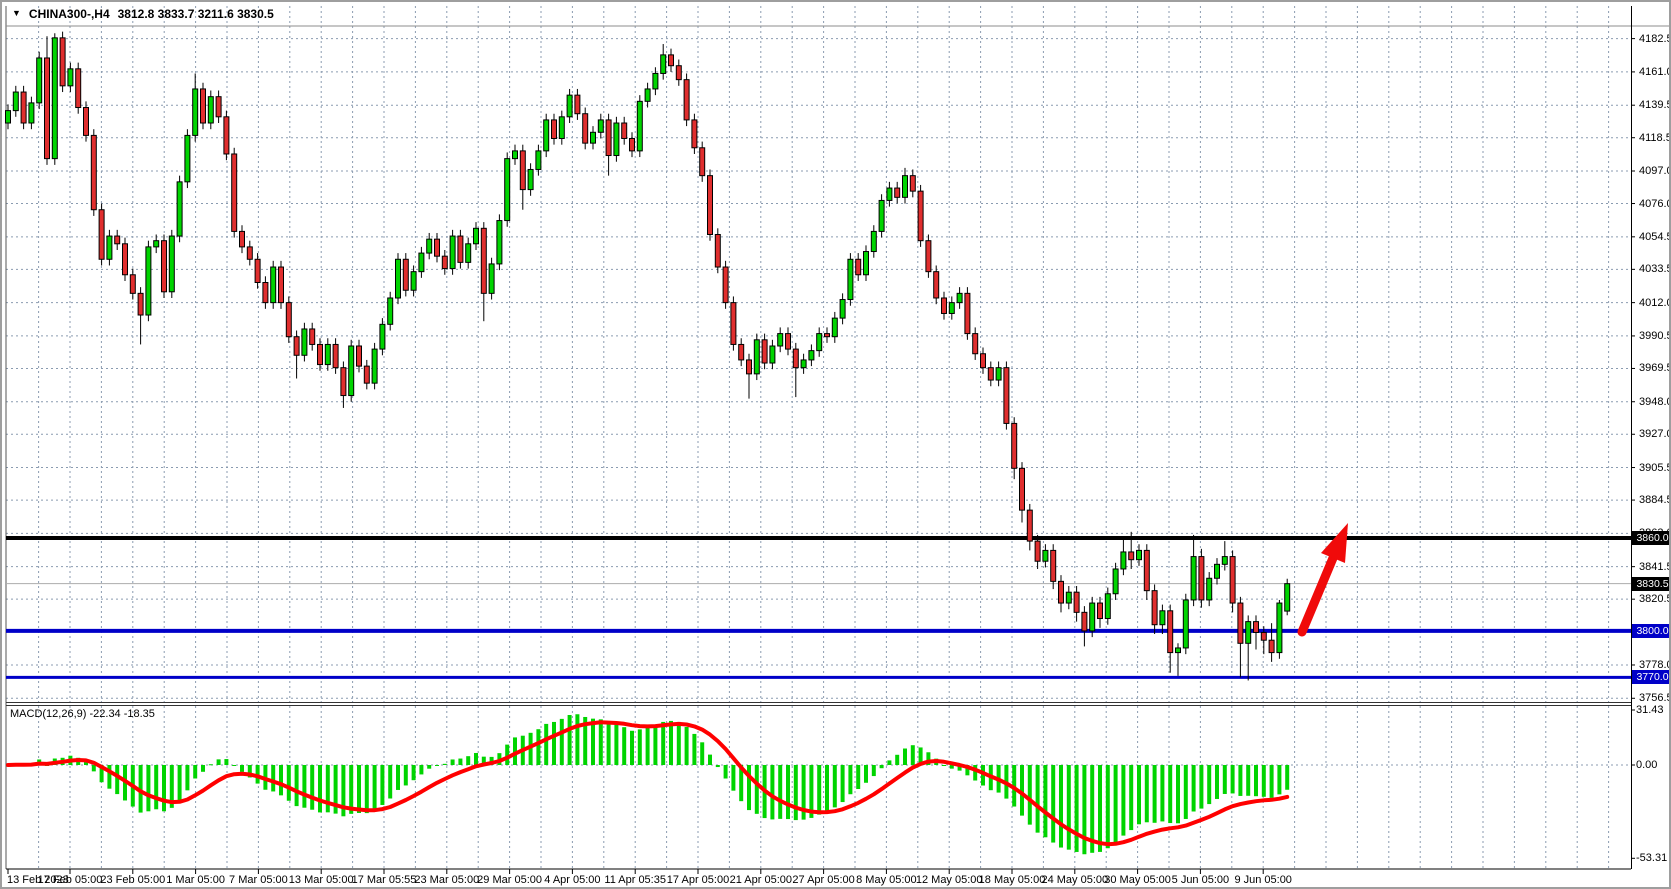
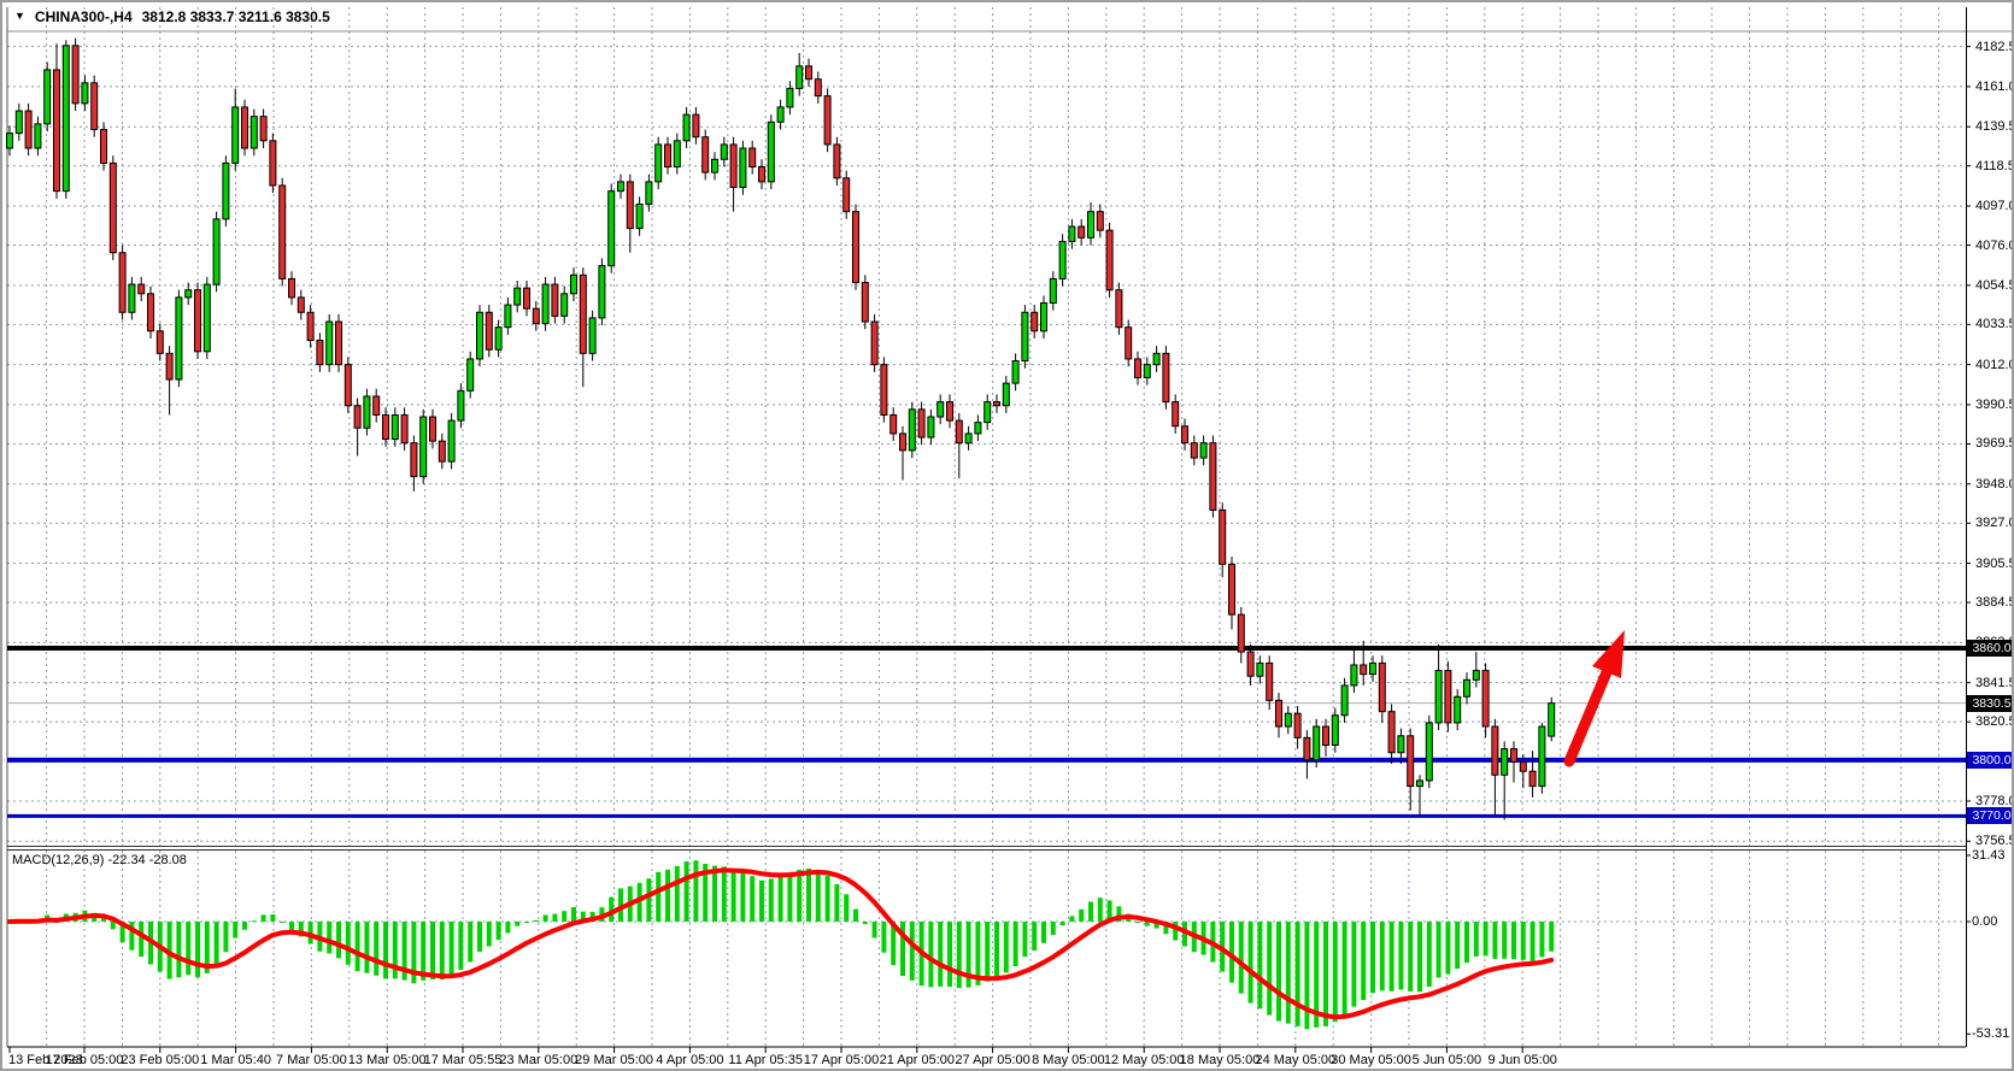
  ▼
  CHINA300-,H4
  3812.8 3833.7 3211.6 3830.5
- MACD(12,26,9) -22.34 -18.35
+ MACD(12,26,9) -22.34 -28.08
  4182.
  4161.
  4139.
  4118.5
  4097.
  4076.
  4054.
  4033.
  4012.
  3990.
  3969.
  3948.
  3927.
  3905.
  3884.
  3841.
  3820.
  3778.
  3756.
  31.43
  0.00
  -53.31
  13 Feb 2023
  17 Feb 05:00
  23 Feb 05:00
- 1 Mar 05:00
+ 1 Mar 05:40
  7 Mar 05:00
  13 Mar 05:00
  17 Mar 05:55
  23 Mar 05:00
  29 Mar 05:00
  4 Apr 05:00
  11 Apr 05:35
  17 Apr 05:00
  21 Apr 05:00
  27 Apr 05:00
  8 May 05:00
  12 May 05:00
  18 May 05:00
  24 May 05:00
  30 May 05:00
  5 Jun 05:00
  9 Jun 05:00
  3860.0
  3830.5
  3800.0
  3770.0
